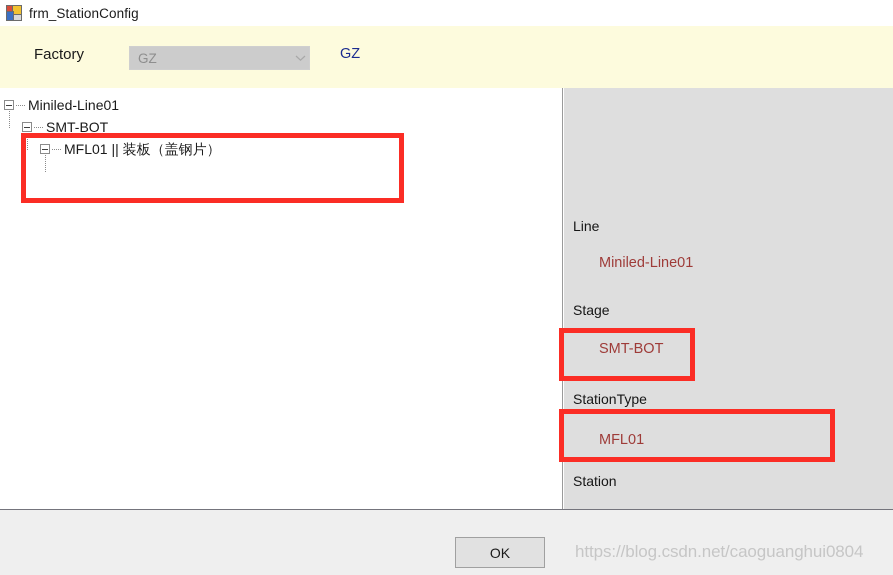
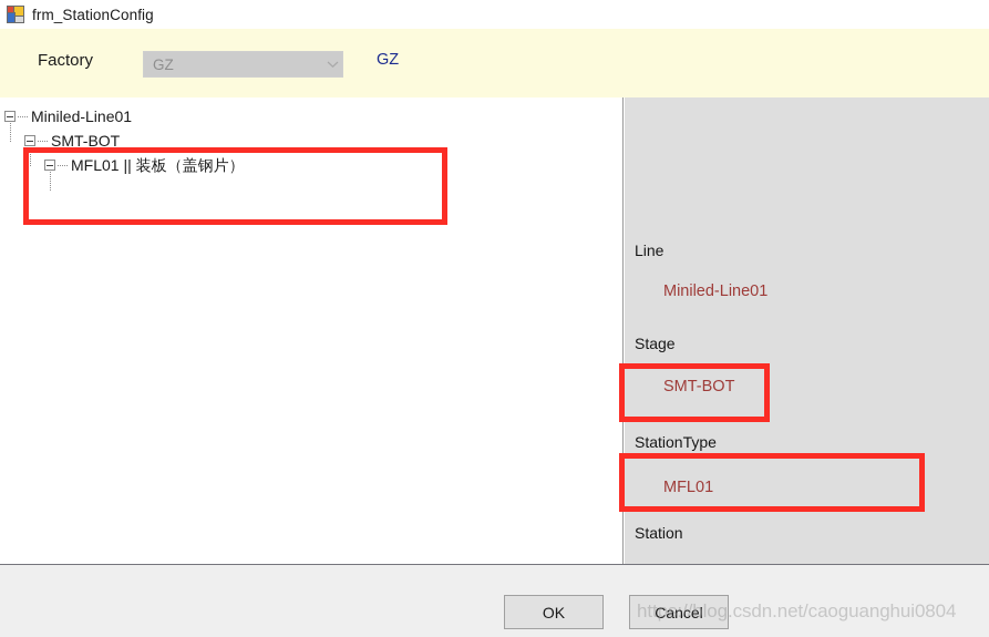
  frm_StationConfig
  Factory
  GZ
  GZ
  Miniled-Line01
  SMT-BOT
  MFL01 || 装板（盖钢片）
  Line
  Miniled-Line01
  Stage
  SMT-BOT
  StationType
  MFL01
  Station
  OK
+ Cancel
  https://blog.csdn.net/caoguanghui0804
